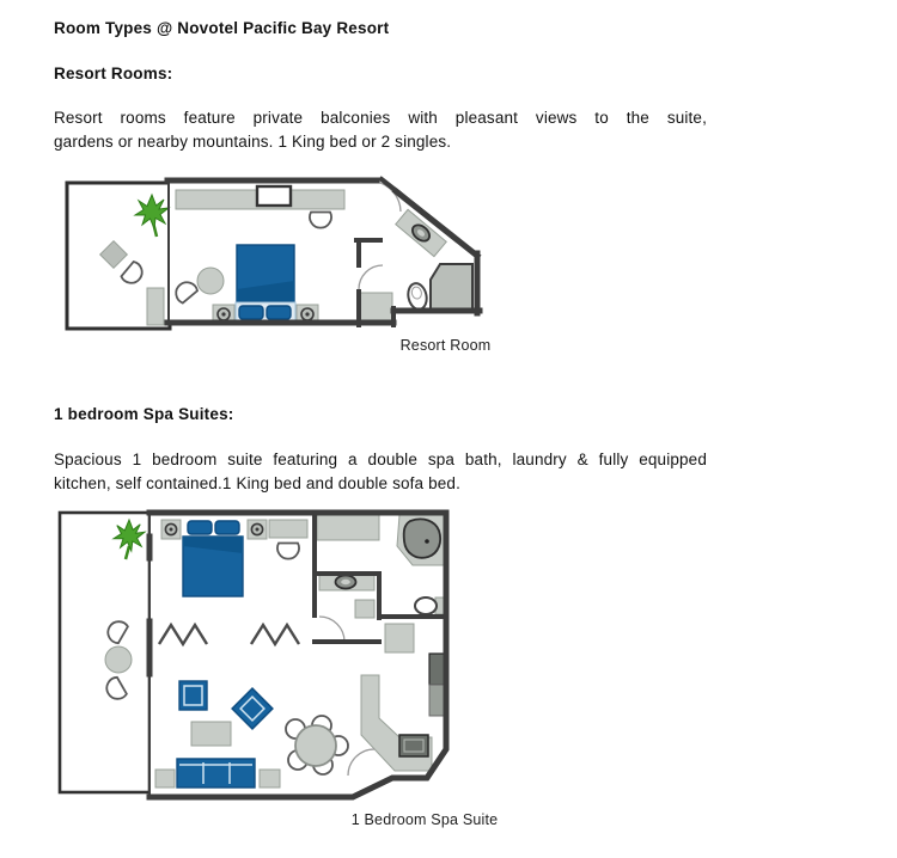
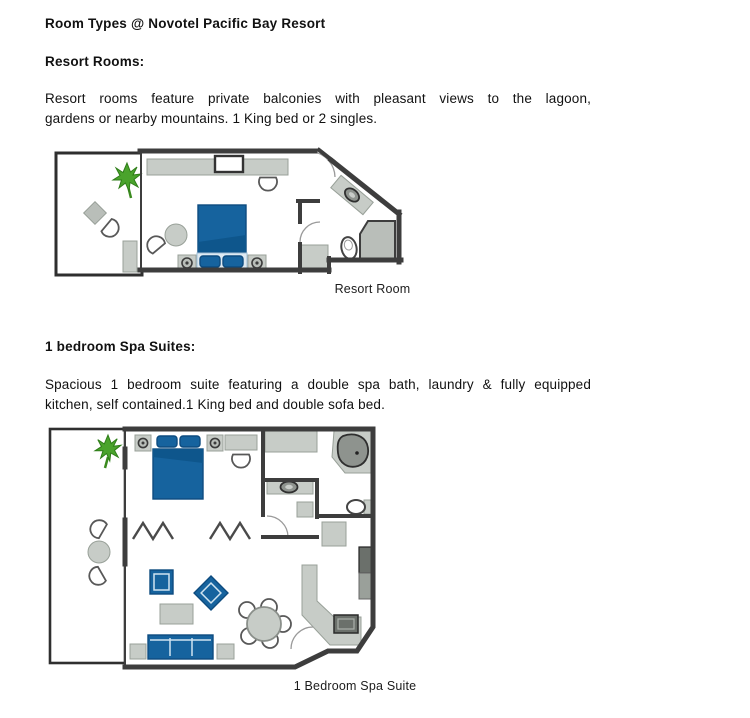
  Room Types @ Novotel Pacific Bay Resort
  Resort Rooms:
- Resort rooms feature private balconies with pleasant views to the suite,
+ Resort rooms feature private balconies with pleasant views to the lagoon,
  gardens or nearby mountains. 1 King bed or 2 singles.
  Resort Room
  1 bedroom Spa Suites:
  Spacious 1 bedroom suite featuring a double spa bath, laundry & fully equipped
  kitchen, self contained.1 King bed and double sofa bed.
  1 Bedroom Spa Suite
